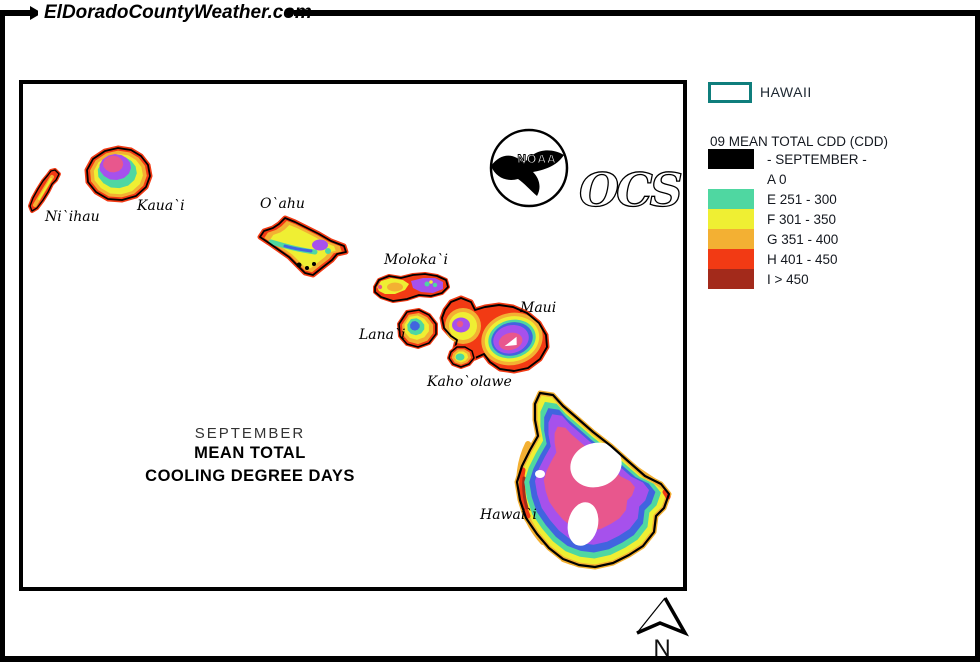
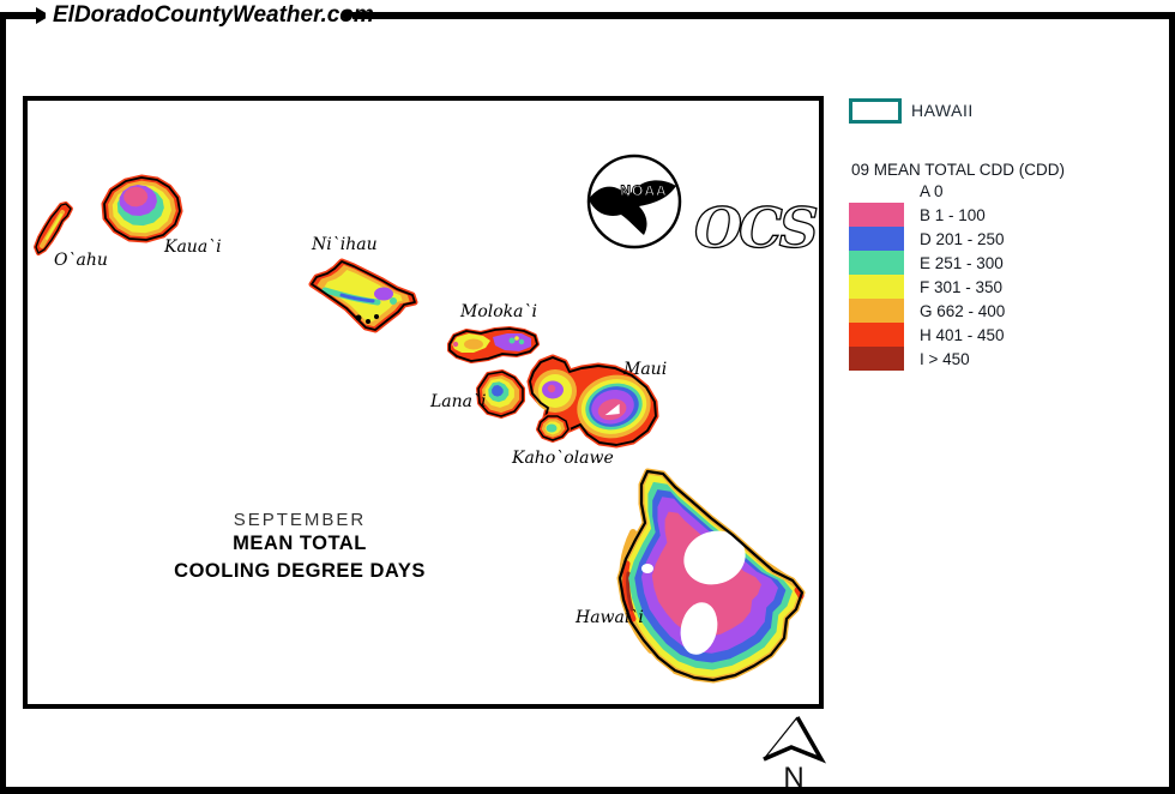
  ElDoradoCountyWeather.c
  NOAA
  OCS
- Ni`ihau
+ O`ahu
  Kaua`i
- O`ahu
+ Ni`ihau
  Moloka`i
  Lana`i
  Maui
  Kaho`olawe
  Hawai`i
  SEPTEMBER
  MEAN TOTAL
  COOLING DEGREE DAYS
  HAWAII
  09 MEAN TOTAL CDD (CDD)
- - SEPTEMBER -
  A 0
+ B 1 - 100
+ D 201 - 250
  E 251 - 300
  F 301 - 350
- G 351 - 400
+ G 662 - 400
  H 401 - 450
  I > 450
  N
